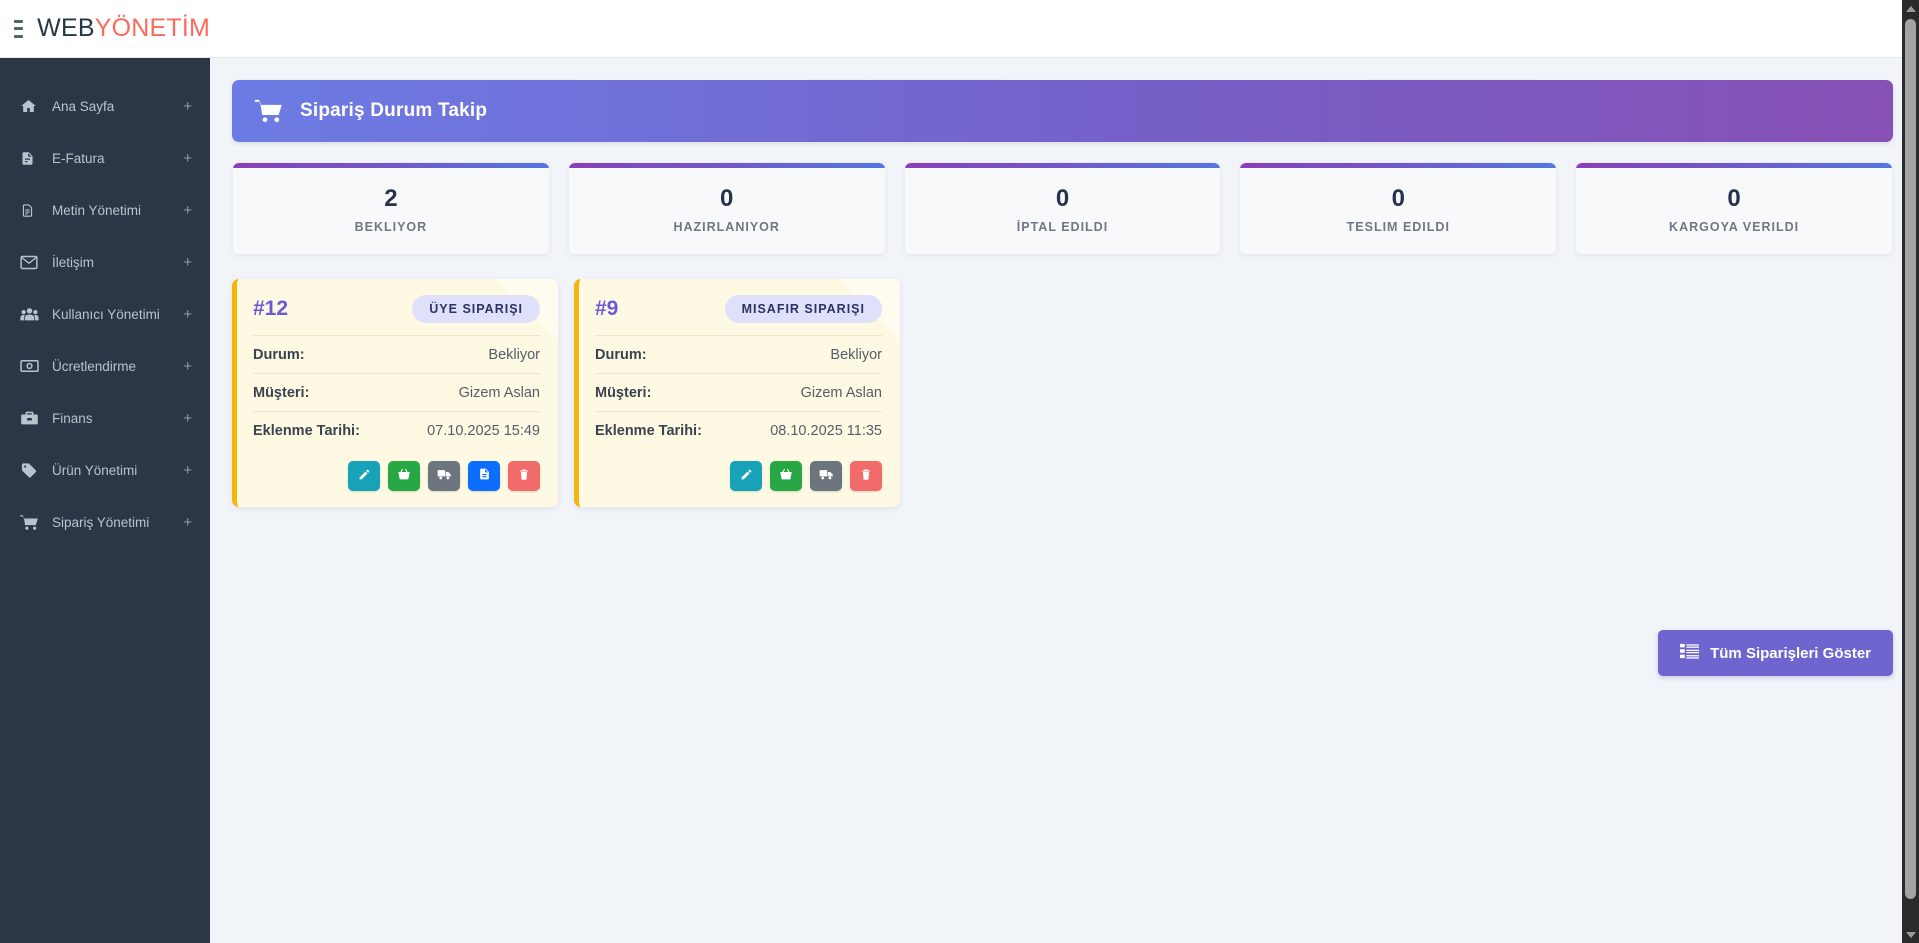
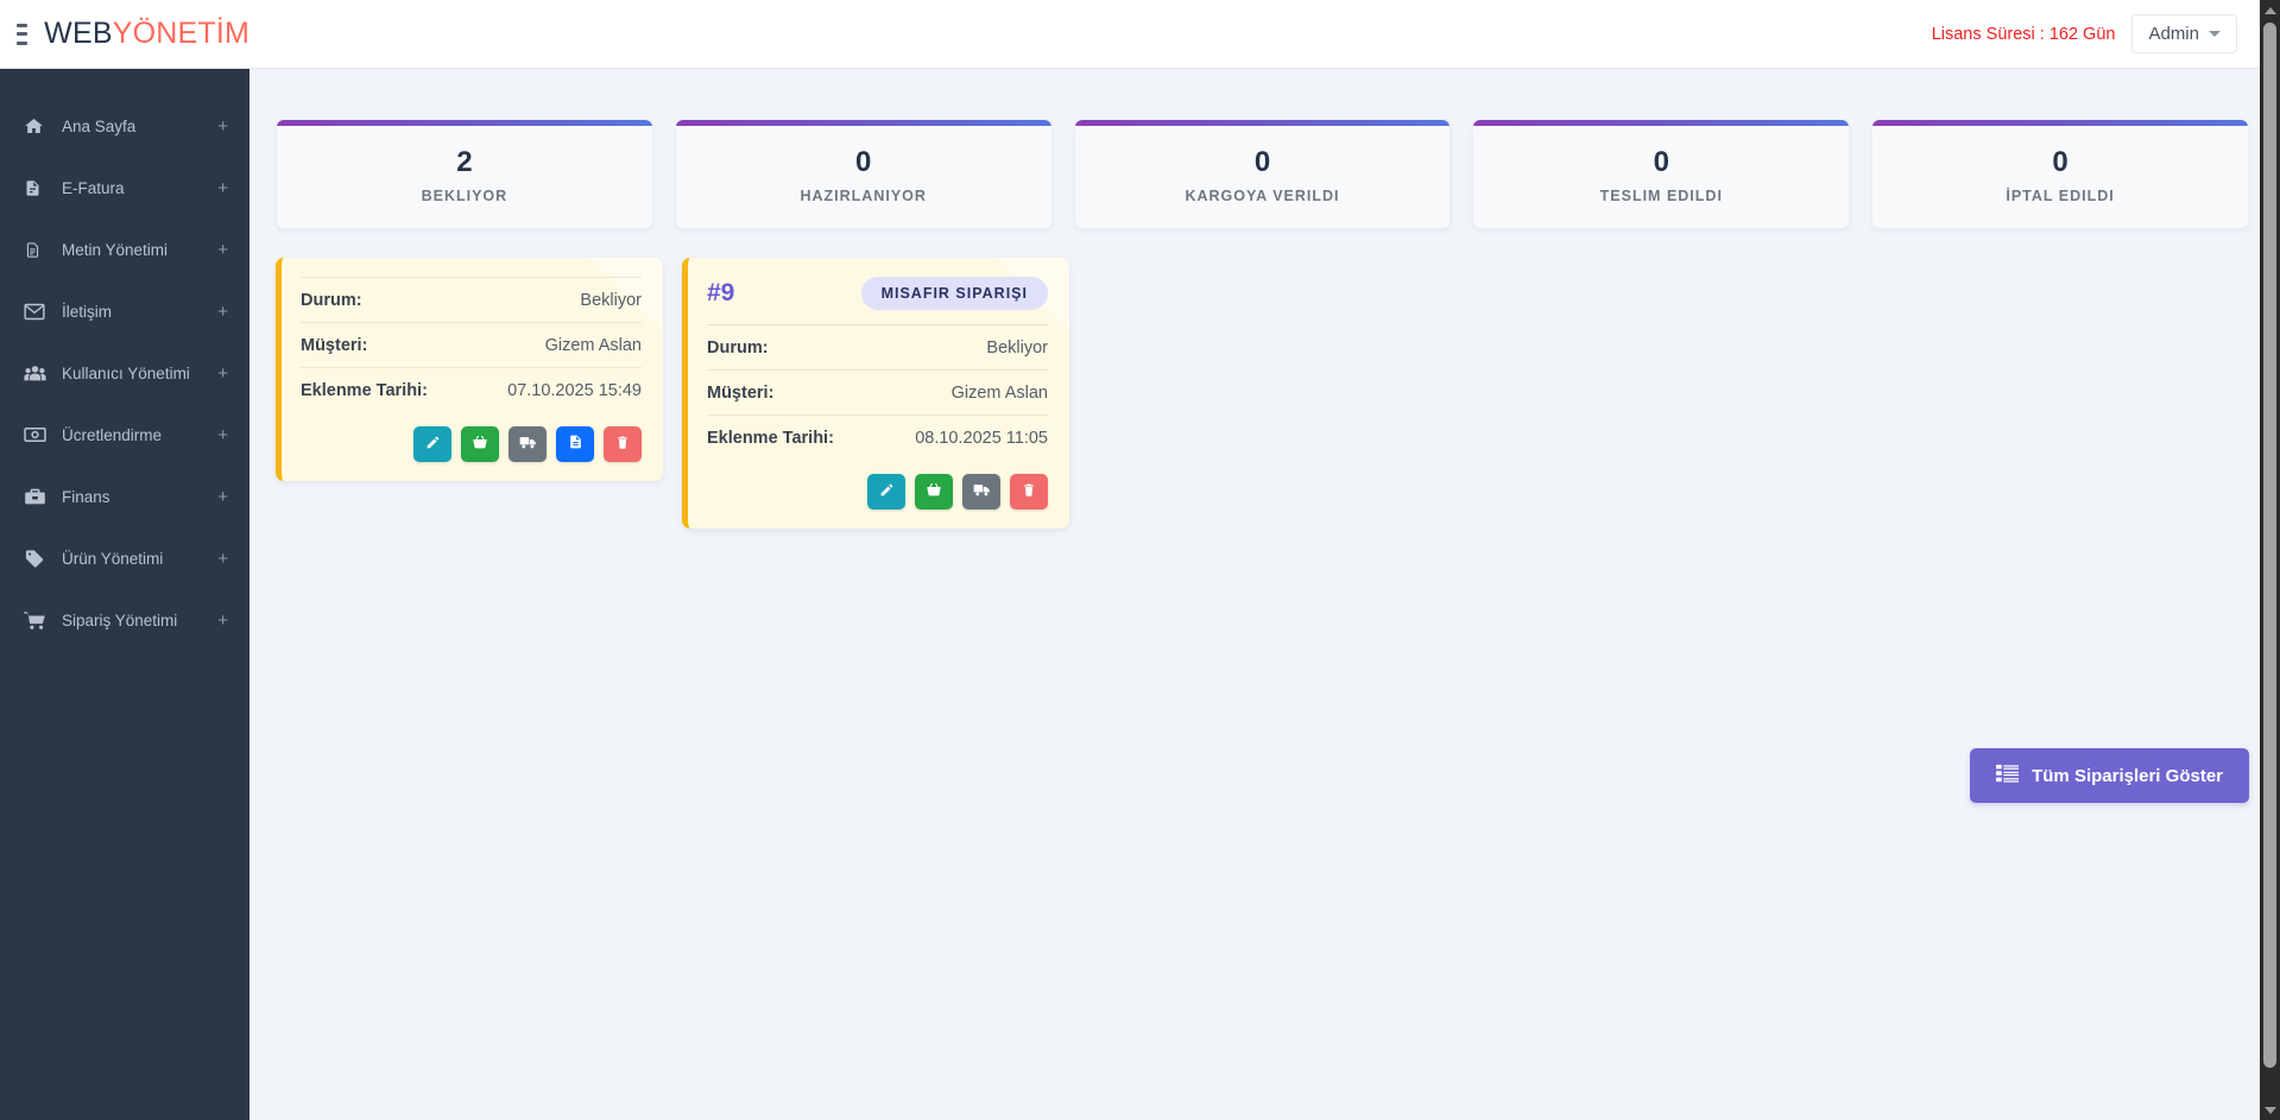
  WEBYÖNETİM
+ Lisans Süresi : 162 Gün
+ Admin
  Ana Sayfa
  +
  E-Fatura
  +
  Metin Yönetimi
  +
  İletişim
  +
  Kullanıcı Yönetimi
  +
  Ücretlendirme
  +
  Finans
  +
  Ürün Yönetimi
  +
  Sipariş Yönetimi
  +
- Sipariş Durum Takip
  2
  BEKLIYOR
  0
  HAZIRLANIYOR
  0
- İPTAL EDILDI
+ KARGOYA VERILDI
  0
  TESLIM EDILDI
  0
- KARGOYA VERILDI
+ İPTAL EDILDI
- #12
- ÜYE SIPARIŞI
  Durum:
  Bekliyor
  Müşteri:
  Gizem Aslan
  Eklenme Tarihi:
  07.10.2025 15:49
  #9
  MISAFIR SIPARIŞI
  Durum:
  Bekliyor
  Müşteri:
  Gizem Aslan
  Eklenme Tarihi:
- 08.10.2025 11:35
+ 08.10.2025 11:05
  Tüm Siparişleri Göster
